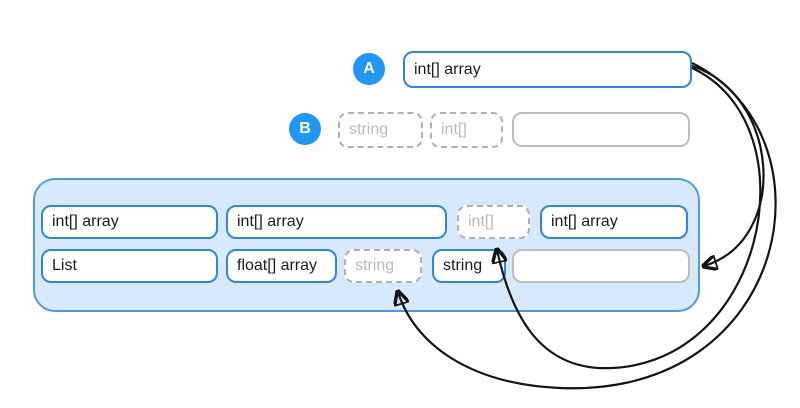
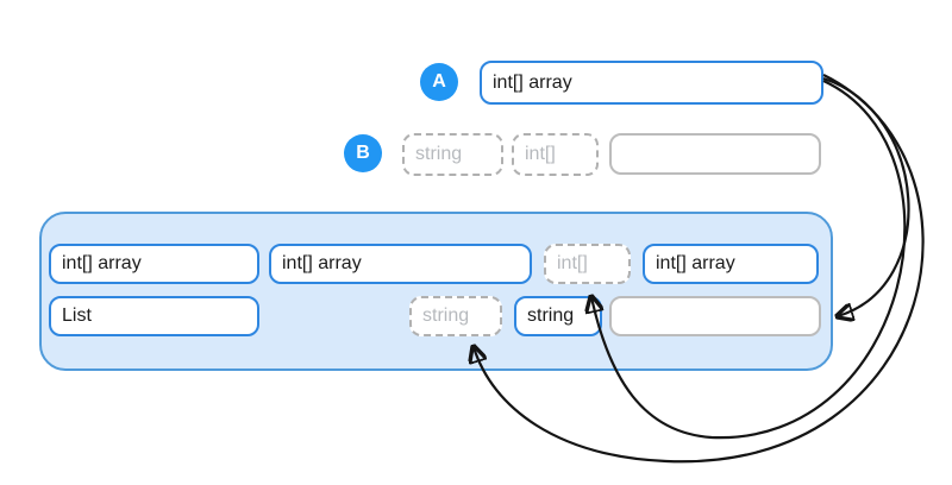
  A
  int[] array
  B
  string
  int[]
  int[] array
  int[] array
  int[]
  int[] array
  List
- float[] array
  string
  string
